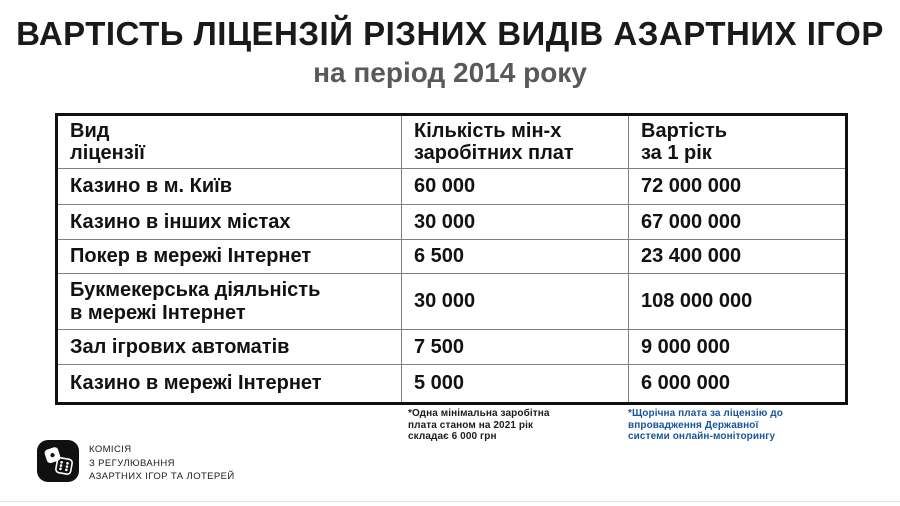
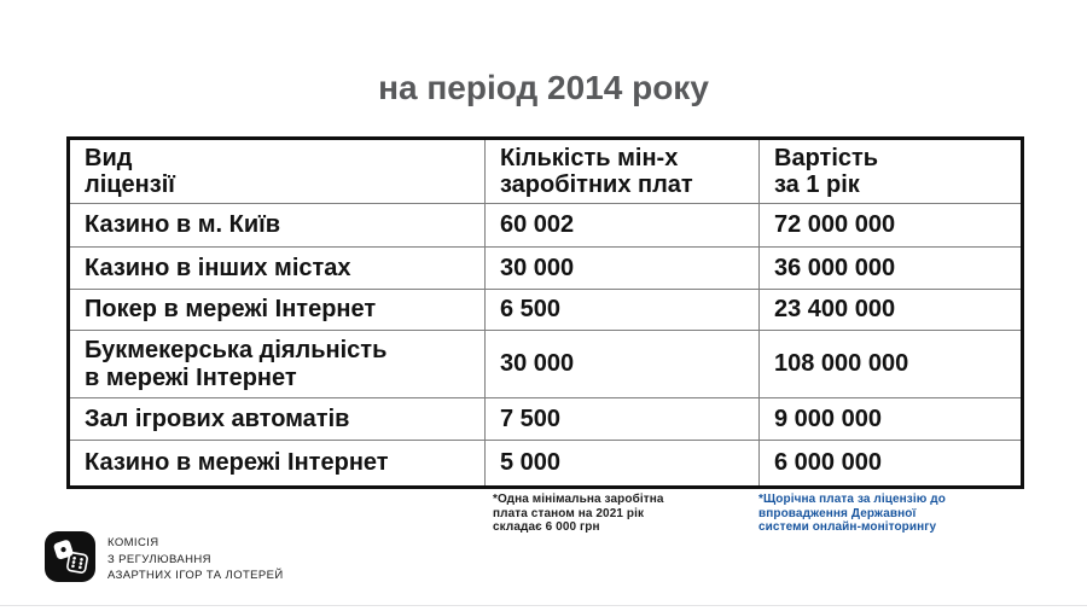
- ВАРТІСТЬ ЛІЦЕНЗІЙ РІЗНИХ ВИДІВ АЗАРТНИХ ІГОР
  на період 2014 року
  Вид ліцензії	Кількість мін-х заробітних плат	Вартість за 1 рік
- Казино в м. Київ	60 000	72 000 000
+ Казино в м. Київ	60 002	72 000 000
- Казино в інших містах	30 000	67 000 000
+ Казино в інших містах	30 000	36 000 000
  Покер в мережі Інтернет	6 500	23 400 000
  Букмекерська діяльність в мережі Інтернет	30 000	108 000 000
  Зал ігрових автоматів	7 500	9 000 000
  Казино в мережі Інтернет	5 000	6 000 000
  *Одна мінімальна заробітна
  плата станом на 2021 рік
  складає 6 000 грн
  *Щорічна плата за ліцензію до
  впровадження Державної
  системи онлайн-моніторингу
  КОМІСІЯ
  З РЕГУЛЮВАННЯ
  АЗАРТНИХ ІГОР ТА ЛОТЕРЕЙ
